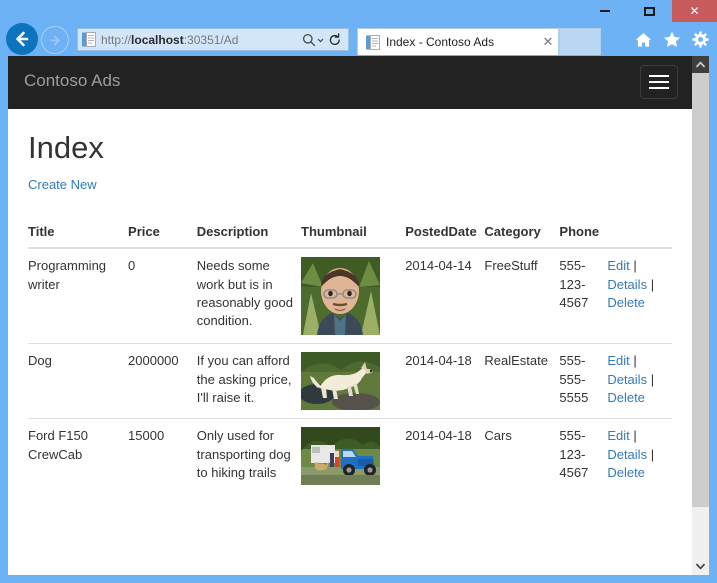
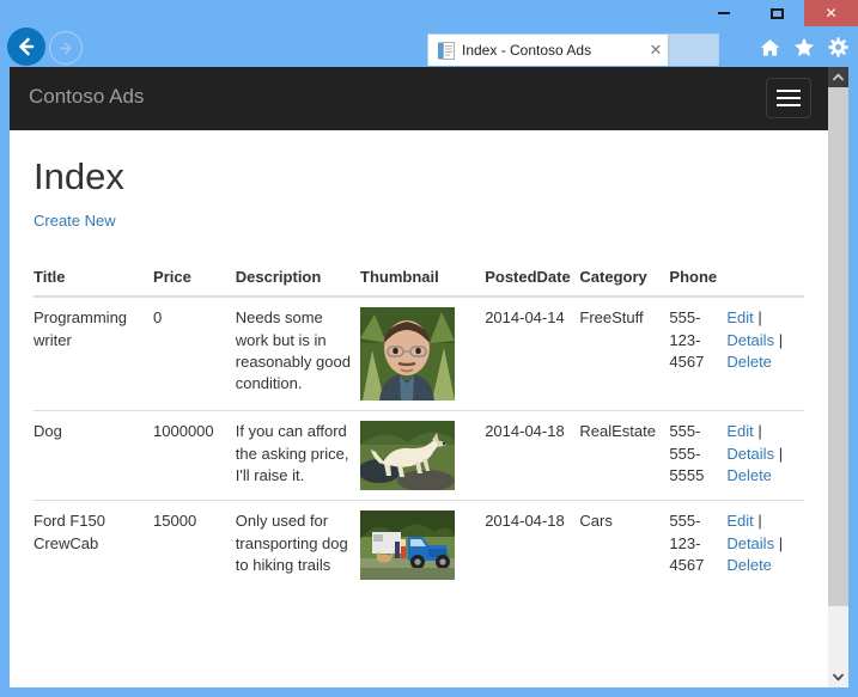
  ✕
- http://localhost:30351/Ad
  Index - Contoso Ads
  ✕
  Contoso Ads
  Index
  Create New
  Title	Price	Description	Thumbnail	PostedDate	Category	Phone
  Programming writer	0	Needs some work but is in reasonably good condition.		2014-04-14	FreeStuff	555-123-4567	Edit | Details | Delete
- Dog	2000000	If you can afford the asking price, I'll raise it.		2014-04-18	RealEstate	555-555-5555	Edit | Details | Delete
+ Dog	1000000	If you can afford the asking price, I'll raise it.		2014-04-18	RealEstate	555-555-5555	Edit | Details | Delete
  Ford F150 CrewCab	15000	Only used for transporting dog to hiking trails		2014-04-18	Cars	555-123-4567	Edit | Details | Delete
